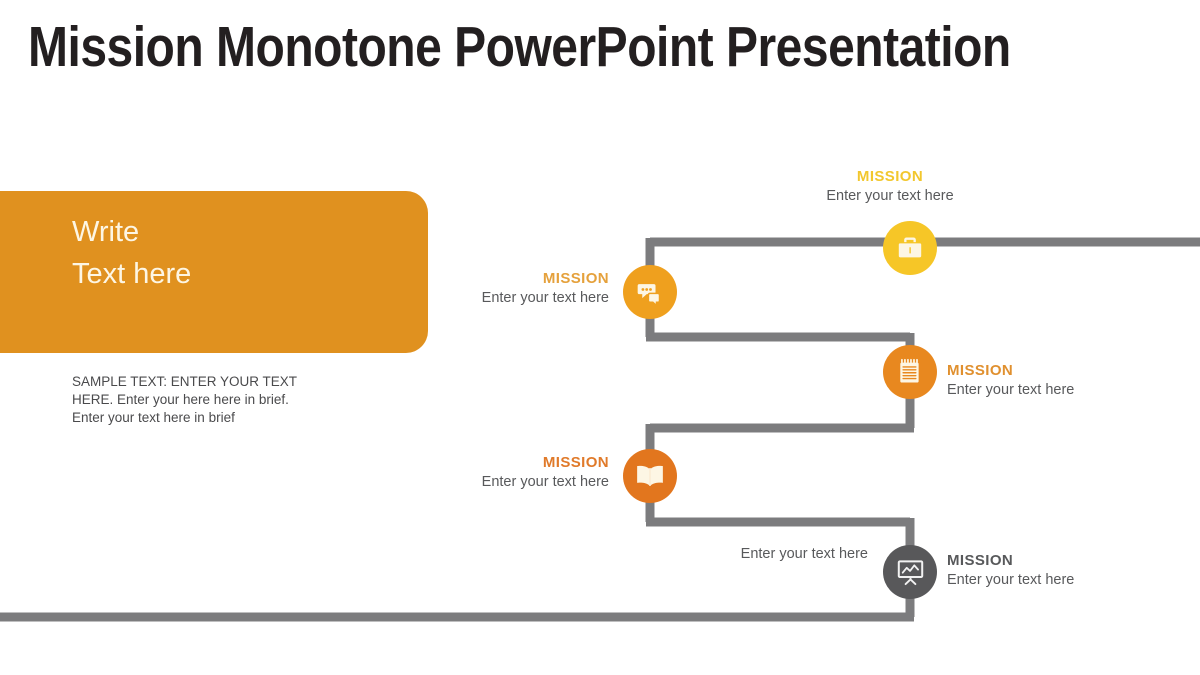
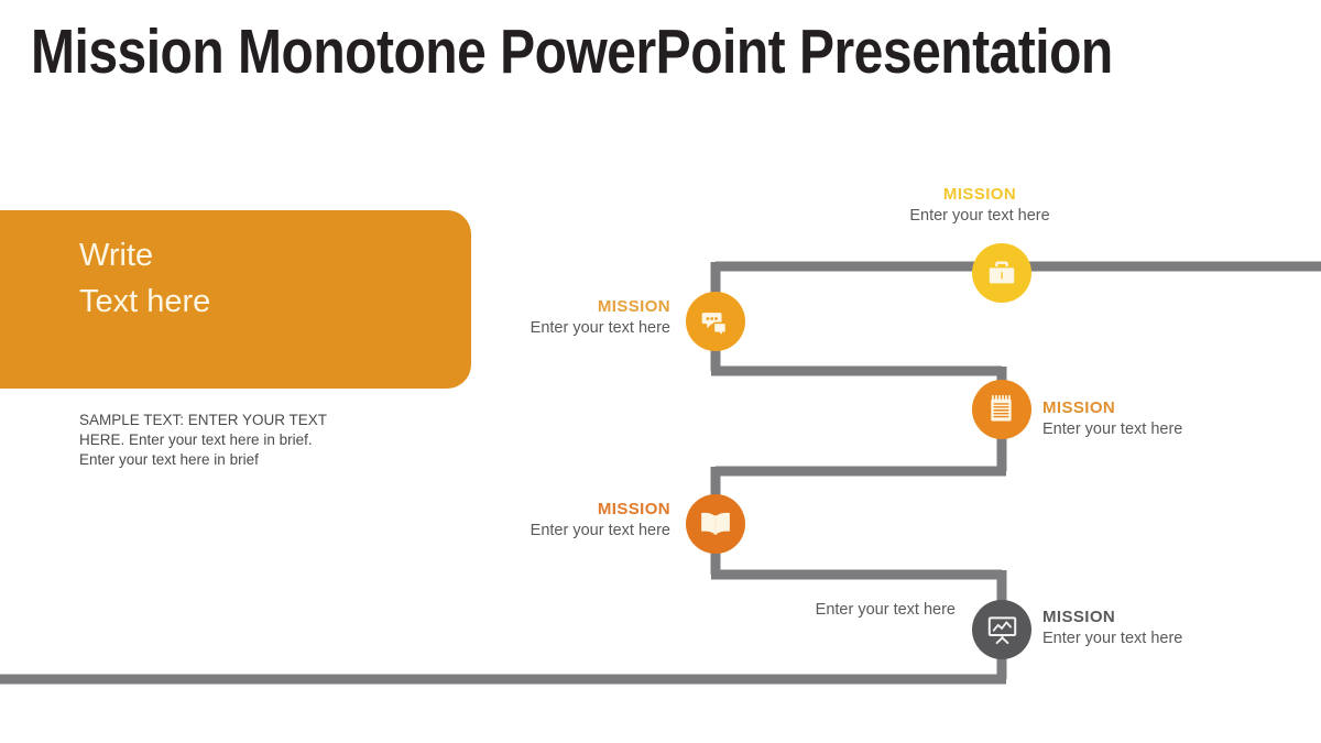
  Mission Monotone PowerPoint Presentation
  Write
  Text here
- SAMPLE TEXT: ENTER YOUR TEXT HERE. Enter your here here in brief. Enter your text here in brief
+ SAMPLE TEXT: ENTER YOUR TEXT HERE. Enter your text here in brief. Enter your text here in brief
  MISSION
  Enter your text here
  MISSION
  Enter your text here
  MISSION
  Enter your text here
  MISSION
  Enter your text here
  MISSION
  Enter your text here
  Enter your text here
